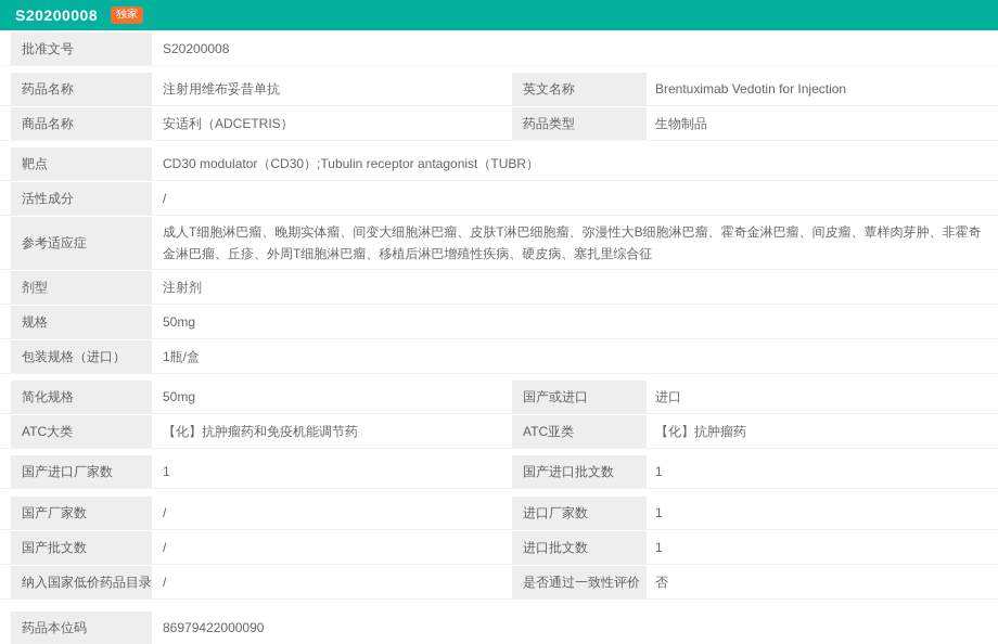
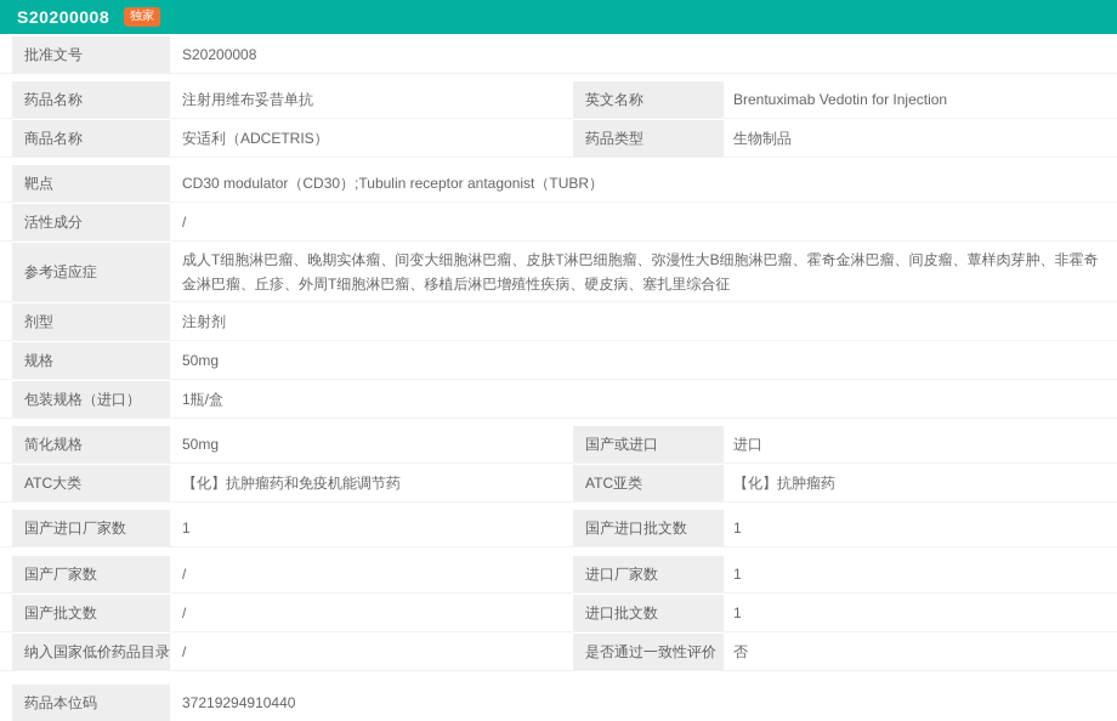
  S20200008
  独家
  批准文号
  S20200008
  药品名称
  注射用维布妥昔单抗
  英文名称
  Brentuximab Vedotin for Injection
  商品名称
  安适利（ADCETRIS）
  药品类型
  生物制品
  靶点
  CD30 modulator（CD30）;Tubulin receptor antagonist（TUBR）
  活性成分
  /
  参考适应症
  成人T细胞淋巴瘤、晚期实体瘤、间变大细胞淋巴瘤、皮肤T淋巴细胞瘤、弥漫性大B细胞淋巴瘤、霍奇金淋巴瘤、间皮瘤、蕈样肉芽肿、非霍奇金淋巴瘤、丘疹、外周T细胞淋巴瘤、移植后淋巴增殖性疾病、硬皮病、塞扎里综合征
  剂型
  注射剂
  规格
  50mg
  包装规格（进口）
  1瓶/盒
  简化规格
  50mg
  国产或进口
  进口
  ATC大类
  【化】抗肿瘤药和免疫机能调节药
  ATC亚类
  【化】抗肿瘤药
  国产进口厂家数
  1
  国产进口批文数
  1
  国产厂家数
  /
  进口厂家数
  1
  国产批文数
  /
  进口批文数
  1
  纳入国家低价药品目录
  /
  是否通过一致性评价
  否
  药品本位码
- 86979422000090
+ 37219294910440
